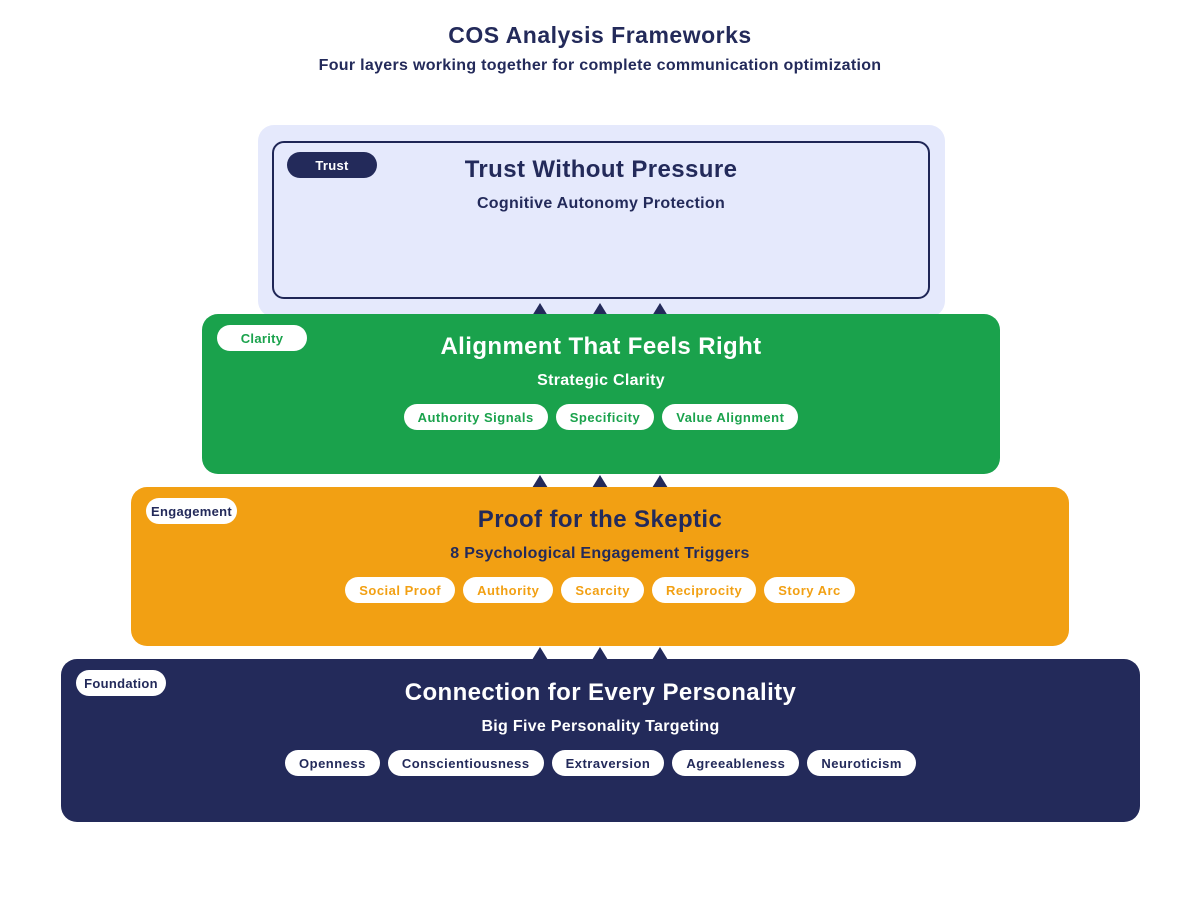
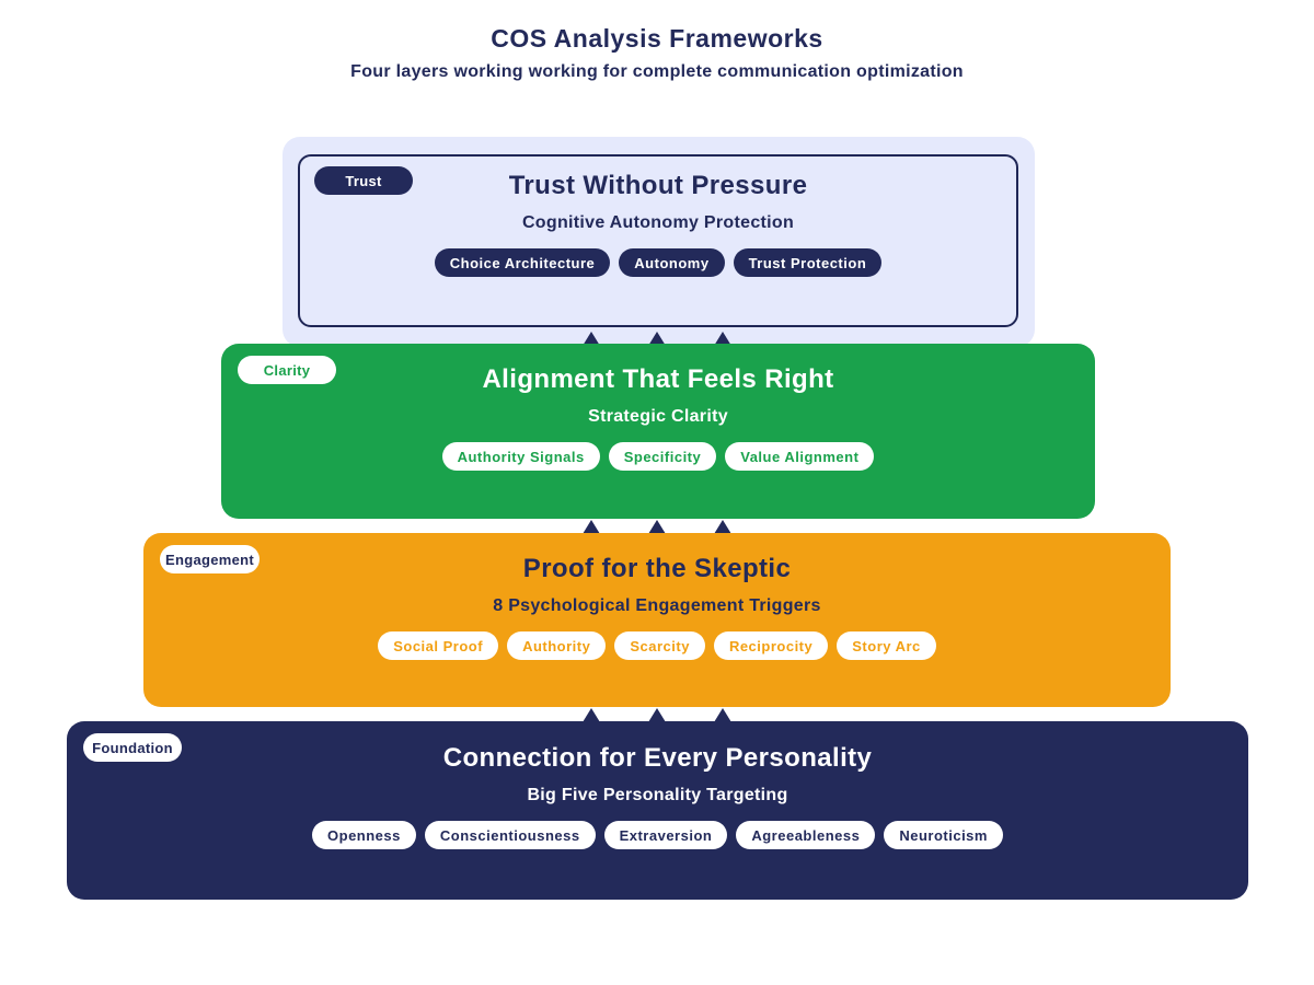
  COS Analysis Frameworks
- Four layers working together for complete communication optimization
+ Four layers working working for complete communication optimization
  Trust
  Trust Without Pressure
  Cognitive Autonomy Protection
+ Choice Architecture
+ Autonomy
+ Trust Protection
  Clarity
  Alignment That Feels Right
  Strategic Clarity
  Authority Signals
  Specificity
  Value Alignment
  Engagement
  Proof for the Skeptic
  8 Psychological Engagement Triggers
  Social Proof
  Authority
  Scarcity
  Reciprocity
  Story Arc
  Foundation
  Connection for Every Personality
  Big Five Personality Targeting
  Openness
  Conscientiousness
  Extraversion
  Agreeableness
  Neuroticism
